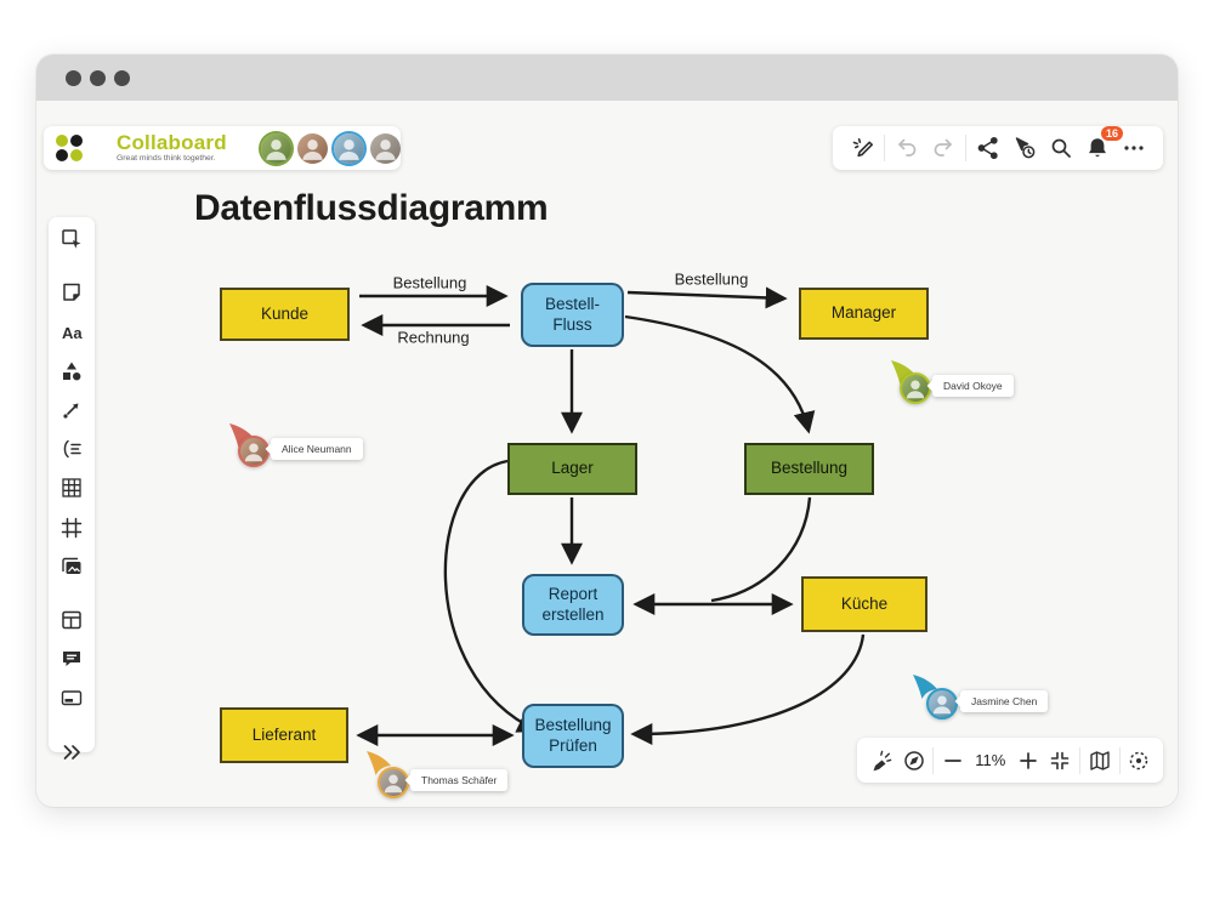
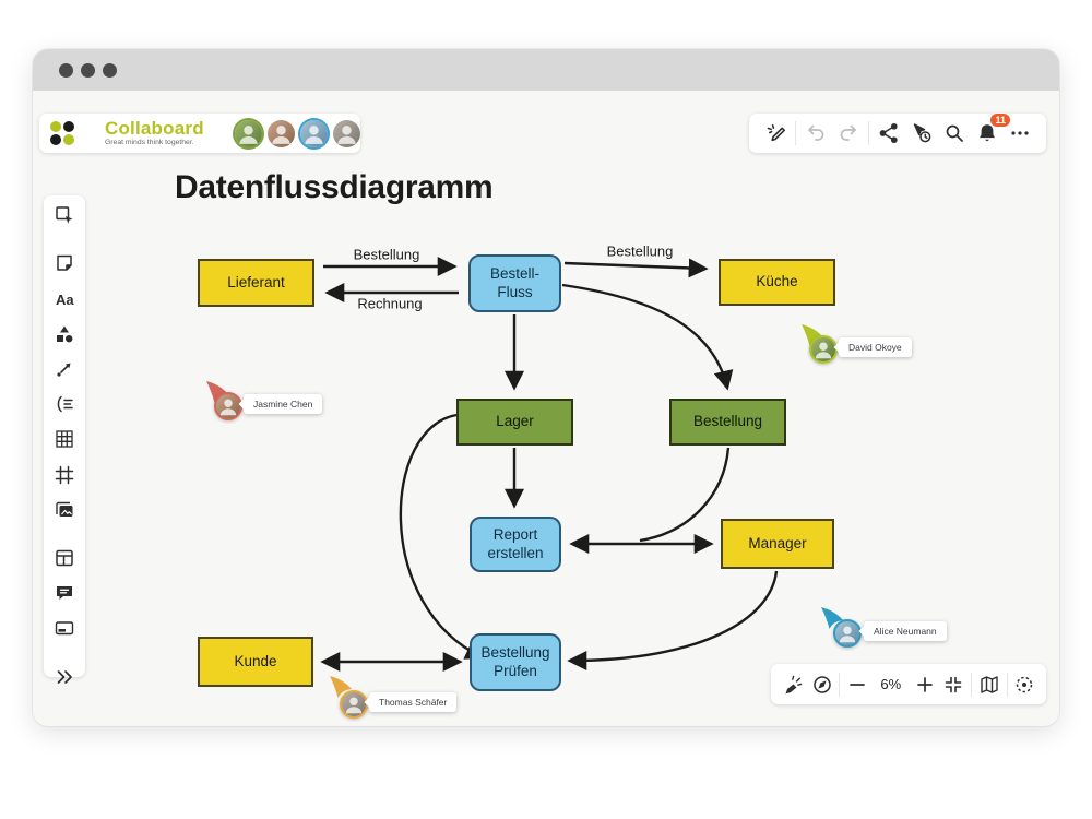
  Collaboard
- 16
+ 11
  Aa
  Datenflussdiagramm
  Bestellung
  Rechnung
  Bestellung
- Kunde
+ Lieferant
  Bestell-Fluss
- Manager
+ Küche
  Lager
  Bestellung
  Report erstellen
- Küche
+ Manager
- Lieferant
+ Kunde
  Bestellung Prüfen
- Alice Neumann
+ Jasmine Chen
  David Okoye
  Thomas Schäfer
- Jasmine Chen
+ Alice Neumann
- 11%
+ 6%
